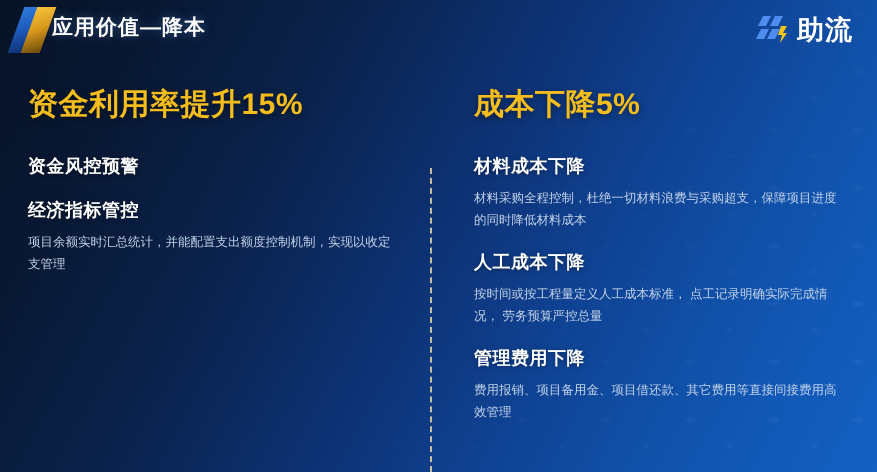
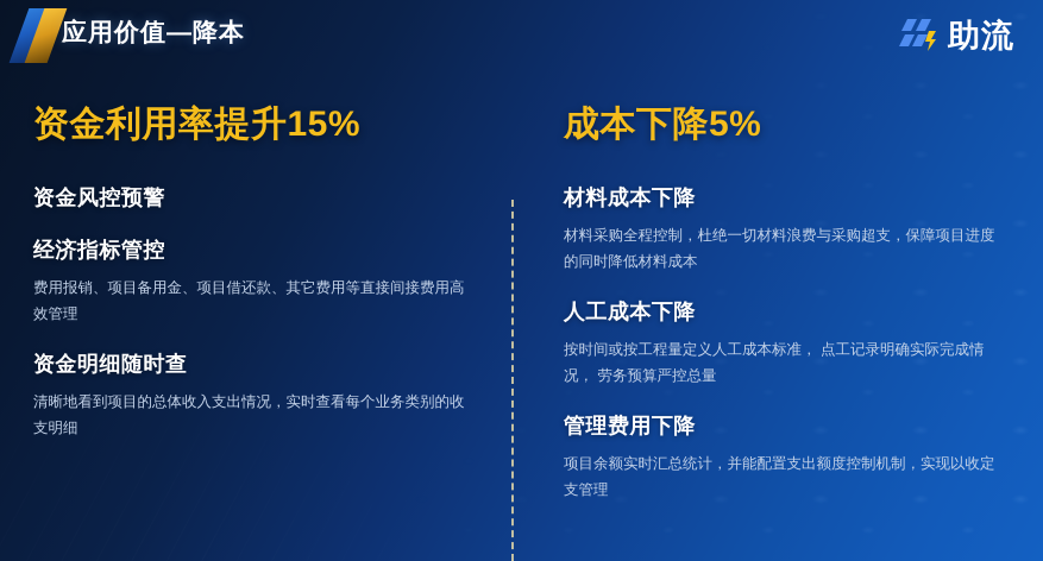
  应用价值—降本
  助流
  资金利用率提升15%
  资金风控预警
  经济指标管控
- 项目余额实时汇总统计，并能配置支出额度控制机制，实现以收定支管理
+ 费用报销、项目备用金、项目借还款、其它费用等直接间接费用高效管理
+ 资金明细随时查
+ 清晰地看到项目的总体收入支出情况，实时查看每个业务类别的收支明细
  成本下降5%
  材料成本下降
  材料采购全程控制，杜绝一切材料浪费与采购超支，保障项目进度的同时降低材料成本
  人工成本下降
  按时间或按工程量定义人工成本标准， 点工记录明确实际完成情况， 劳务预算严控总量
  管理费用下降
- 费用报销、项目备用金、项目借还款、其它费用等直接间接费用高效管理
+ 项目余额实时汇总统计，并能配置支出额度控制机制，实现以收定支管理
